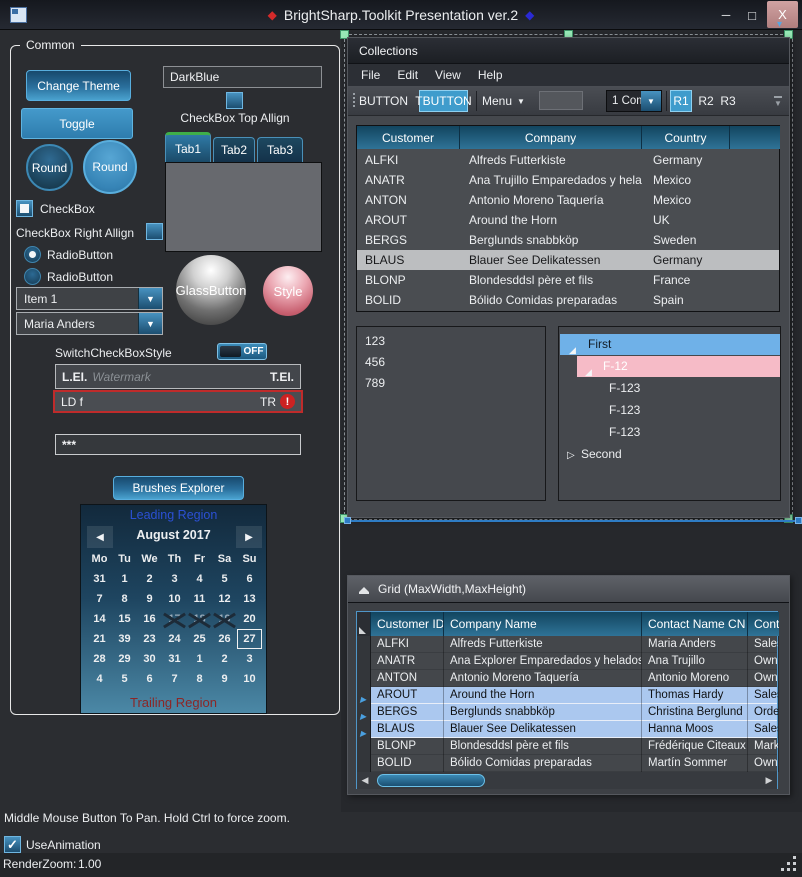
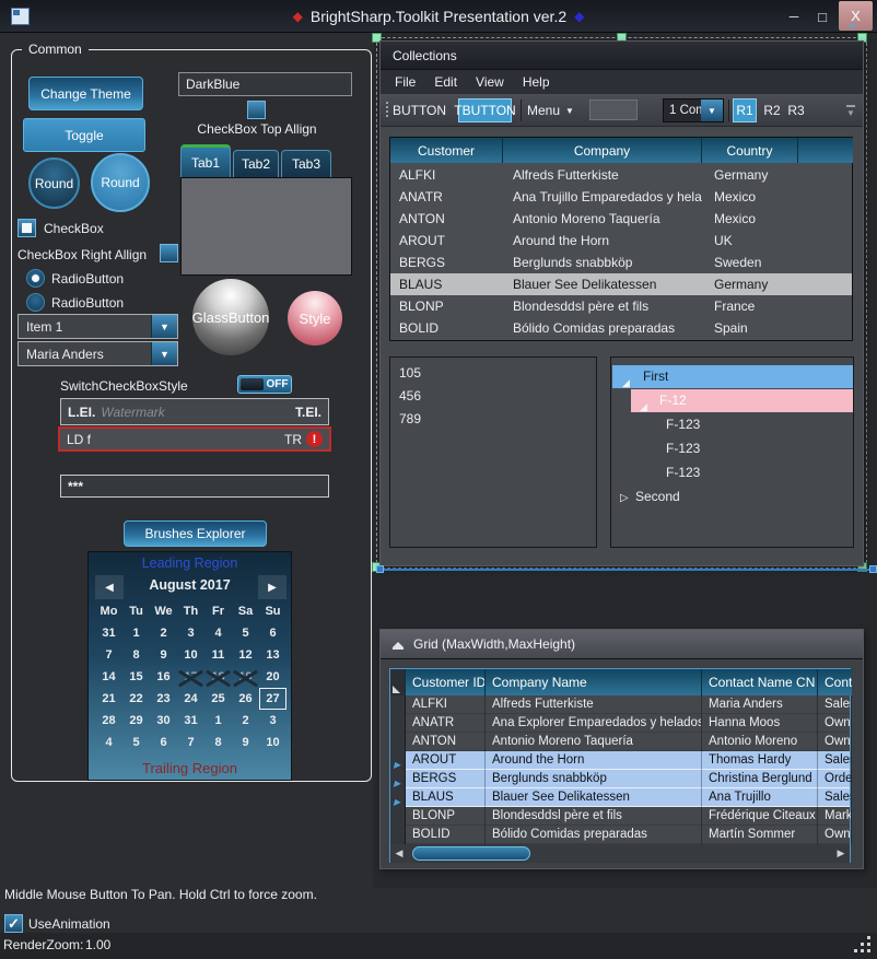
  ◆
  BrightSharp.Toolkit Presentation ver.2
  ◆
  ─
  □
  X
  Common
  Change Theme
  DarkBlue
  CheckBox Top Allign
  Toggle
  Round
  Round
  Tab1
  Tab2
  Tab3
  CheckBox
  CheckBox Right Allign
  RadioButton
  RadioButton
  Item 1
  ▼
  Maria Anders
  ▼
  GlassButton
  Style
  SwitchCheckBoxStyle
  OFF
  L.EI.
  Watermark
  T.EI.
  LD f
  TR
  !
  ***
  Brushes Explorer
  Leading Region
  ◀
  August 2017
  ▶
  Mo
  Tu
  We
  Th
  Fr
  Sa
  Su
  31
  1
  2
  3
  4
  5
  6
  7
  8
  9
  10
  11
  12
  13
  14
  15
  16
  20
  21
- 39
+ 22
  23
  24
  25
  26
  27
  28
  29
  30
  31
  1
  2
  3
  4
  5
  6
  7
  8
  9
  10
  Trailing Region
  ▾
  Collections
  File
  Edit
  View
  Help
  BUTTON
  TBUTTON
  Menu
  ▼
  1 Co
  ▼
  R1
  R2
  R3
  ▼
  Customer
  Company
  Country
  ALFKI
  Alfreds Futterkiste
  Germany
  ANATR
  Ana Trujillo Emparedados y hela
  Mexico
  ANTON
  Antonio Moreno Taquería
  Mexico
  AROUT
  Around the Horn
  UK
  BERGS
  Berglunds snabbköp
  Sweden
  BLAUS
  Blauer See Delikatessen
  Germany
  BLONP
  Blondesddsl père et fils
  France
  BOLID
  Bólido Comidas preparadas
  Spain
- 123
+ 105
  456
  789
  ◢
  First
  ◢
  F-12
  F-123
  F-123
  F-123
  ▷
  Second
  Grid (MaxWidth,MaxHeight)
  Customer ID
  Company Name
  Contact Name CN
  Cont
  ALFKI
  Alfreds Futterkiste
  Maria Anders
  Sale
  ANATR
  Ana Explorer Emparedados y helados
- Ana Trujillo
+ Hanna Moos
  Own
  ANTON
  Antonio Moreno Taquería
  Antonio Moreno
  Own
  ▶
  AROUT
  Around the Horn
  Thomas Hardy
  Sale
  ▶
  BERGS
  Berglunds snabbköp
  Christina Berglund
  Orde
  ▶
  BLAUS
  Blauer See Delikatessen
- Hanna Moos
+ Ana Trujillo
  Sale
  BLONP
  Blondesddsl père et fils
  Frédérique Citeaux
  Mark
  BOLID
  Bólido Comidas preparadas
  Martín Sommer
  Own
  ◀
  ▶
  Middle Mouse Button To Pan. Hold Ctrl to force zoom.
  ✓
  UseAnimation
  RenderZoom:
  1.00
